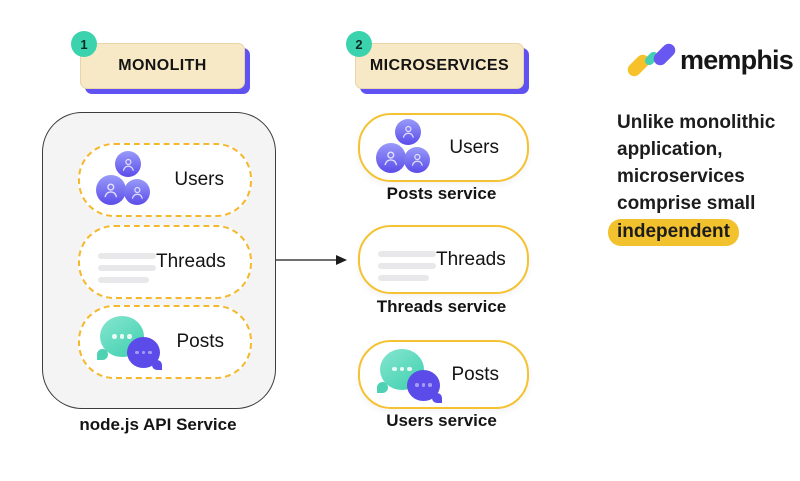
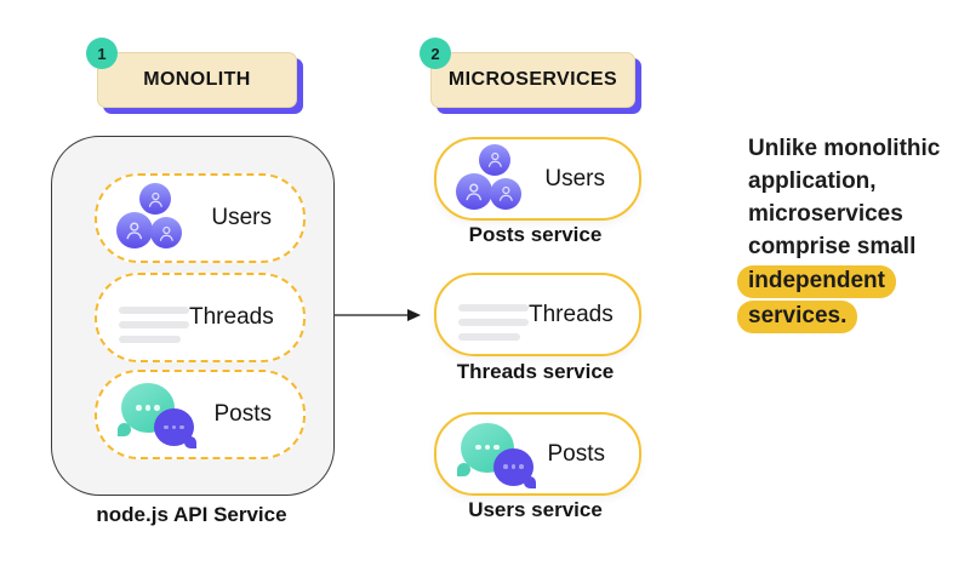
  1
  MONOLITH
  Users
  Threads
  Posts
  node.js API Service
  2
  MICROSERVICES
  Users
  Posts service
  Threads
  Threads service
  Posts
  Users service
- memphis
  Unlike monolithic
  application,
  microservices
  comprise small
  independent
+ services.
